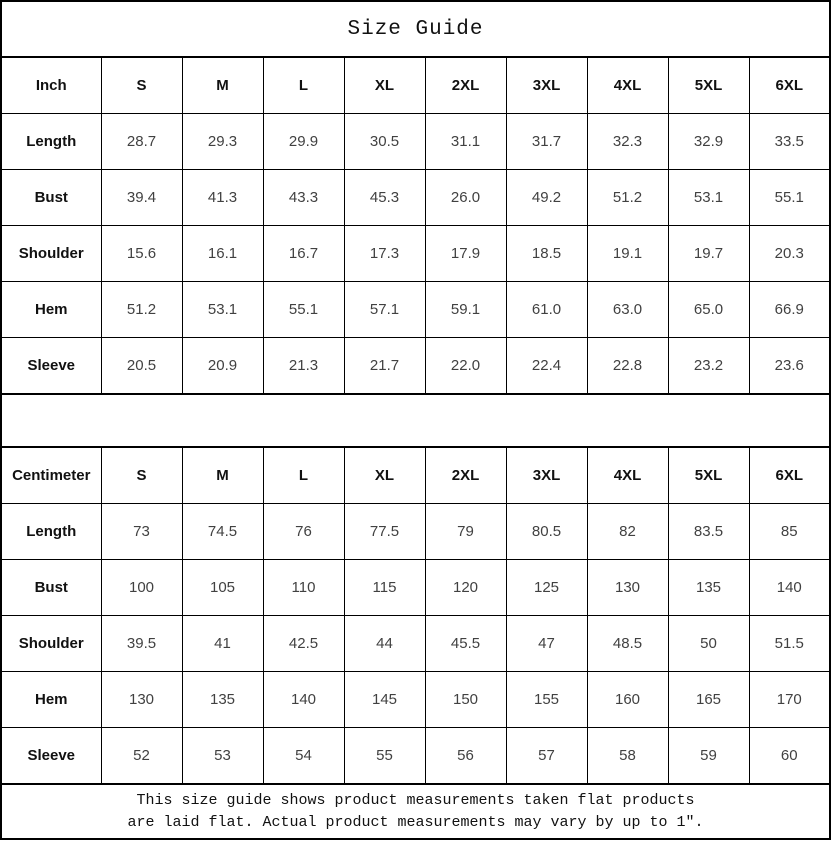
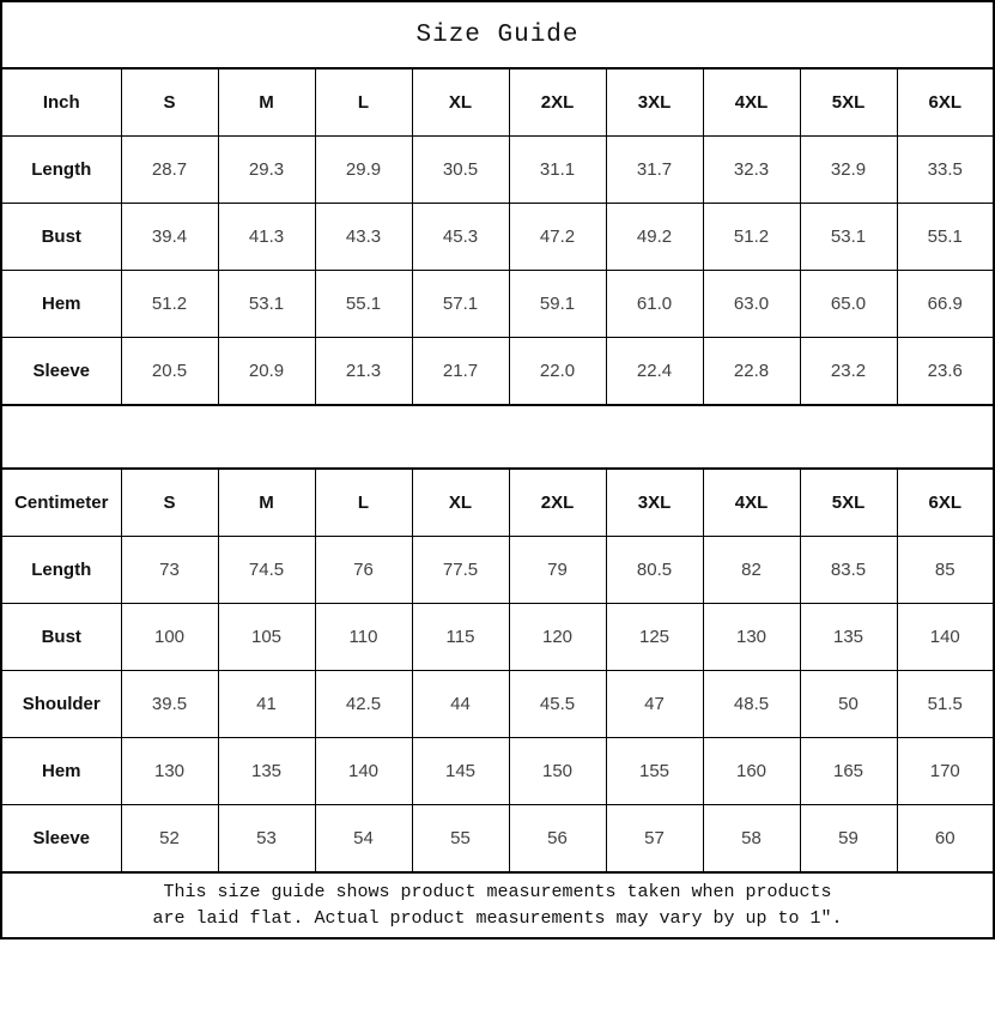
  Size Guide
  Inch	S	M	L	XL	2XL	3XL	4XL	5XL	6XL
  Length	28.7	29.3	29.9	30.5	31.1	31.7	32.3	32.9	33.5
- Bust	39.4	41.3	43.3	45.3	26.0	49.2	51.2	53.1	55.1
+ Bust	39.4	41.3	43.3	45.3	47.2	49.2	51.2	53.1	55.1
- Shoulder	15.6	16.1	16.7	17.3	17.9	18.5	19.1	19.7	20.3
  Hem	51.2	53.1	55.1	57.1	59.1	61.0	63.0	65.0	66.9
  Sleeve	20.5	20.9	21.3	21.7	22.0	22.4	22.8	23.2	23.6
  Centimeter	S	M	L	XL	2XL	3XL	4XL	5XL	6XL
  Length	73	74.5	76	77.5	79	80.5	82	83.5	85
  Bust	100	105	110	115	120	125	130	135	140
  Shoulder	39.5	41	42.5	44	45.5	47	48.5	50	51.5
  Hem	130	135	140	145	150	155	160	165	170
  Sleeve	52	53	54	55	56	57	58	59	60
- This size guide shows product measurements taken flat products
+ This size guide shows product measurements taken when products
  are laid flat. Actual product measurements may vary by up to 1″.
